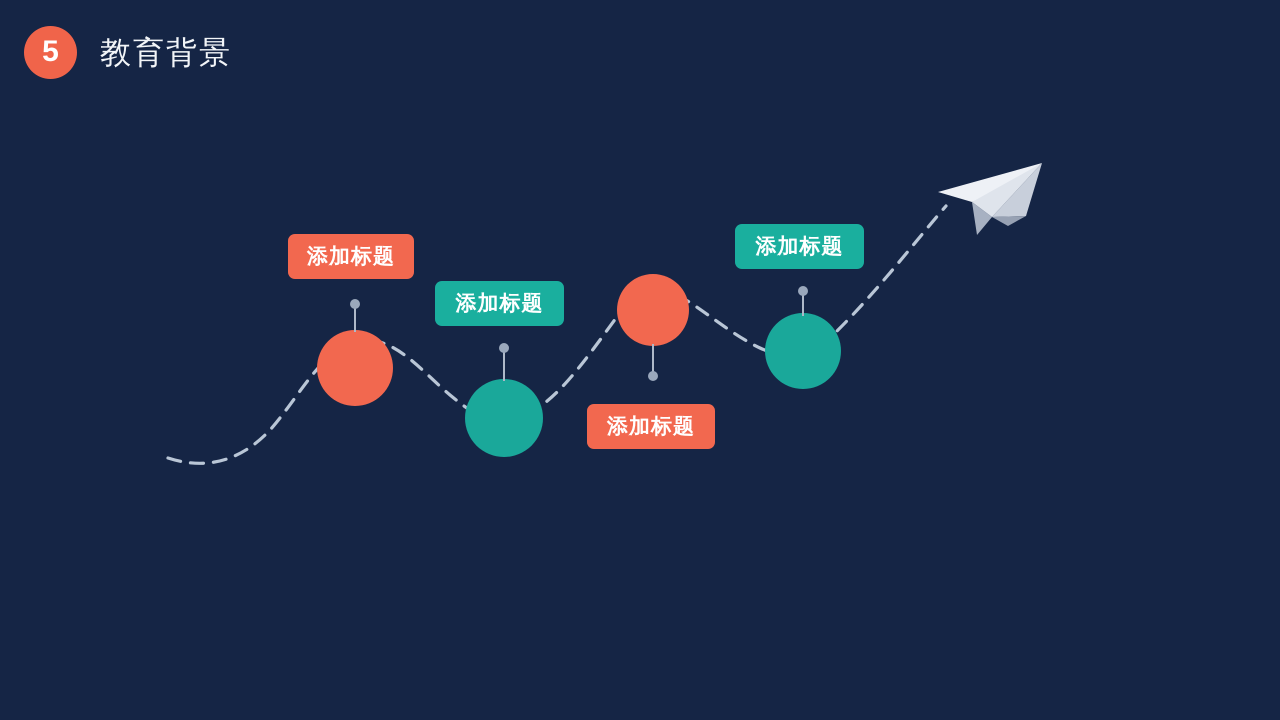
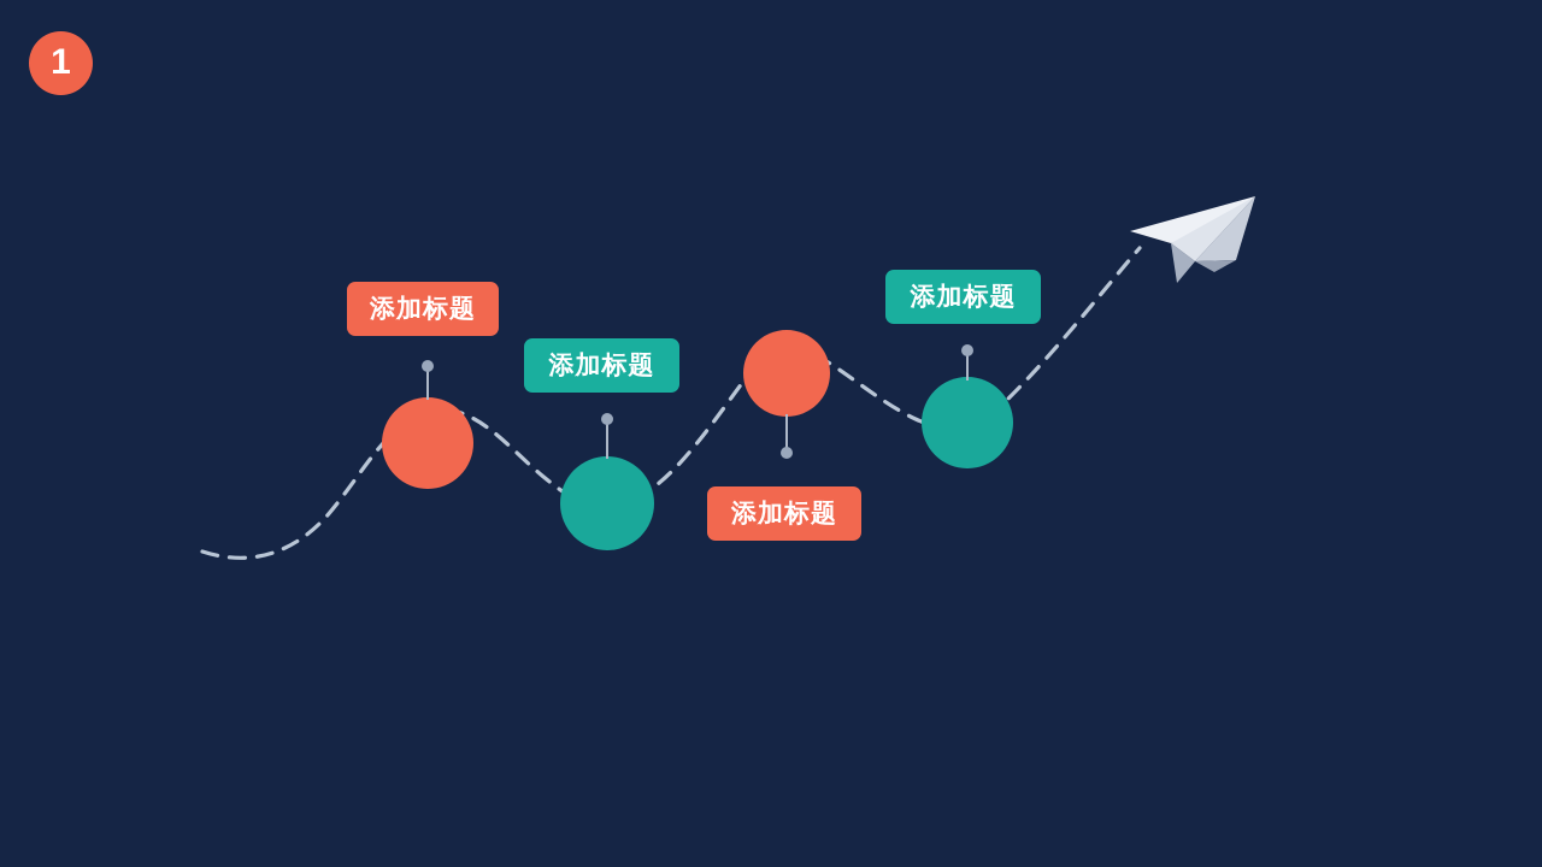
- 5
+ 1
- 教育背景
  添加标题
  添加标题
  添加标题
  添加标题
